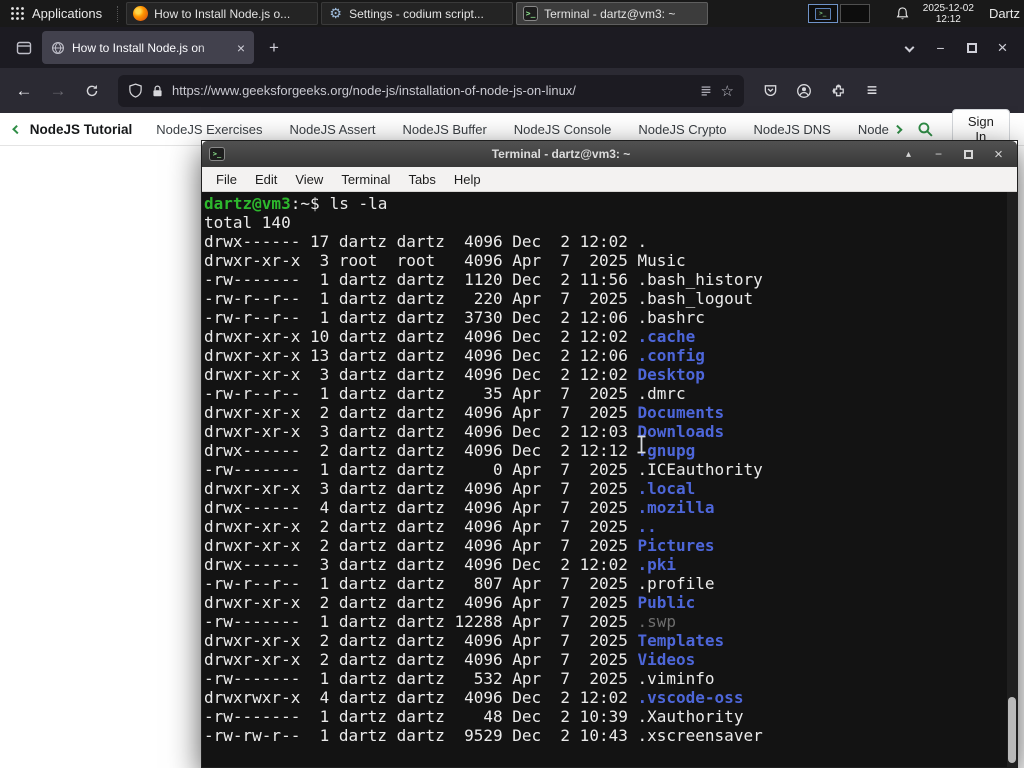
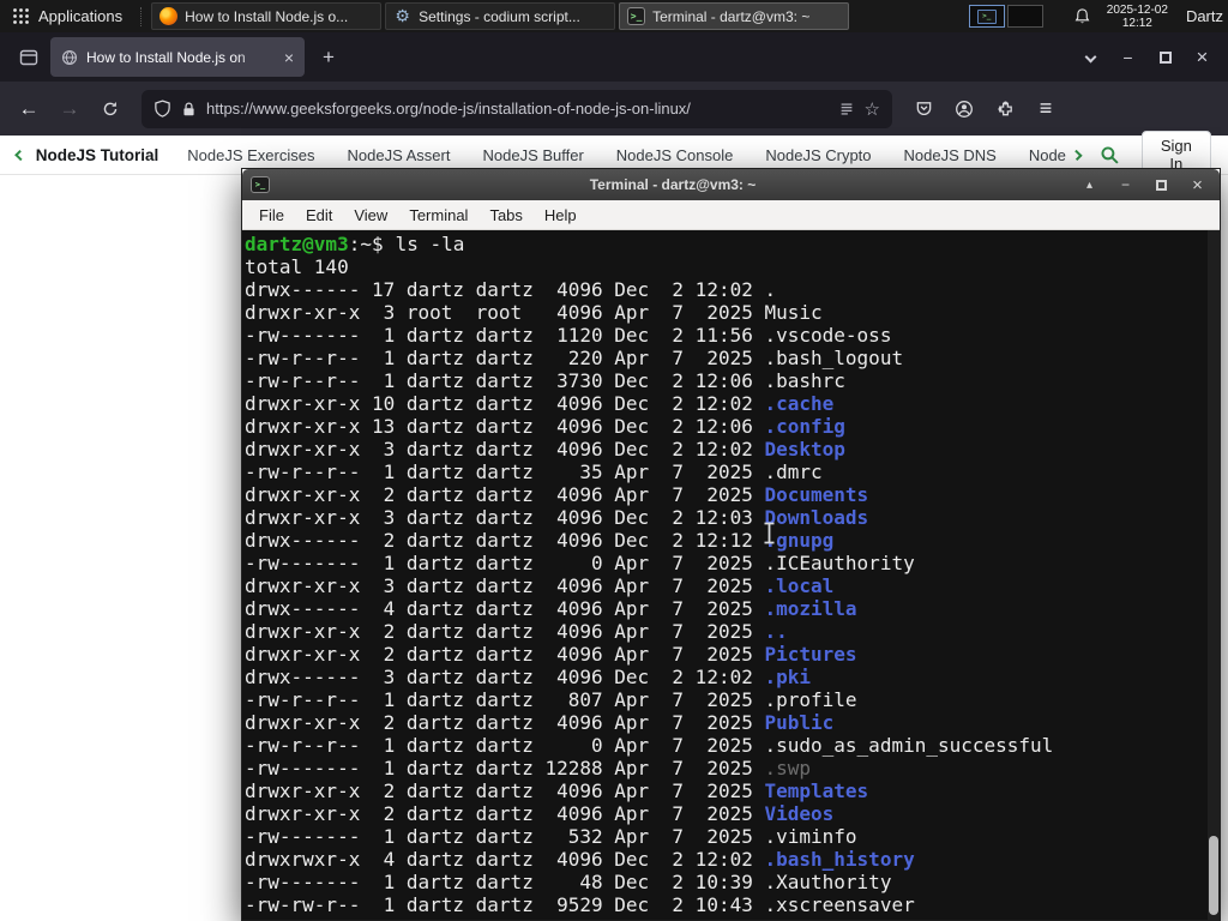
  Applications
  How to Install Node.js o...
  Settings - codium script...
  Terminal - dartz@vm3: ~
  2025-12-02
  12:12
  Dartz
  How to Install Node.js on
  https://www.geeksforgeeks.org/node-js/installation-of-node-js-on-linux/
  NodeJS Tutorial
  NodeJS Exercises
  NodeJS Assert
  NodeJS Buffer
  NodeJS Console
  NodeJS Crypto
  NodeJS DNS
  Node
  Sign In
  Terminal - dartz@vm3: ~
  File
  Edit
  View
  Terminal
  Tabs
  Help
  dartz@vm3:~$ ls -la
  total 140
  drwx------ 17 dartz dartz 4096 Dec 2 12:02 .
  drwxr-xr-x 3 root root 4096 Apr 7 2025 Music
- -rw------- 1 dartz dartz 1120 Dec 2 11:56 .bash_history
+ -rw------- 1 dartz dartz 1120 Dec 2 11:56 .vscode-oss
  -rw-r--r-- 1 dartz dartz 220 Apr 7 2025 .bash_logout
  -rw-r--r-- 1 dartz dartz 3730 Dec 2 12:06 .bashrc
  drwxr-xr-x 10 dartz dartz 4096 Dec 2 12:02 .cache
  drwxr-xr-x 13 dartz dartz 4096 Dec 2 12:06 .config
  drwxr-xr-x 3 dartz dartz 4096 Dec 2 12:02 Desktop
  -rw-r--r-- 1 dartz dartz 35 Apr 7 2025 .dmrc
  drwxr-xr-x 2 dartz dartz 4096 Apr 7 2025 Documents
  drwxr-xr-x 3 dartz dartz 4096 Dec 2 12:03 Downloads
  drwx------ 2 dartz dartz 4096 Dec 2 12:12 gnupg
  -rw------- 1 dartz dartz 0 Apr 7 2025 .ICEauthority
  drwxr-xr-x 3 dartz dartz 4096 Apr 7 2025 .local
  drwx------ 4 dartz dartz 4096 Apr 7 2025 .mozilla
  drwxr-xr-x 2 dartz dartz 4096 Apr 7 2025 ..
  drwxr-xr-x 2 dartz dartz 4096 Apr 7 2025 Pictures
  drwx------ 3 dartz dartz 4096 Dec 2 12:02 .pki
  -rw-r--r-- 1 dartz dartz 807 Apr 7 2025 .profile
  drwxr-xr-x 2 dartz dartz 4096 Apr 7 2025 Public
+ -rw-r--r-- 1 dartz dartz 0 Apr 7 2025 .sudo_as_admin_successful
  -rw------- 1 dartz dartz 12288 Apr 7 2025 .swp
  drwxr-xr-x 2 dartz dartz 4096 Apr 7 2025 Templates
  drwxr-xr-x 2 dartz dartz 4096 Apr 7 2025 Videos
  -rw------- 1 dartz dartz 532 Apr 7 2025 .viminfo
- drwxrwxr-x 4 dartz dartz 4096 Dec 2 12:02 .vscode-oss
+ drwxrwxr-x 4 dartz dartz 4096 Dec 2 12:02 .bash_history
  -rw------- 1 dartz dartz 48 Dec 2 10:39 .Xauthority
  -rw-rw-r-- 1 dartz dartz 9529 Dec 2 10:43 .xscreensaver
